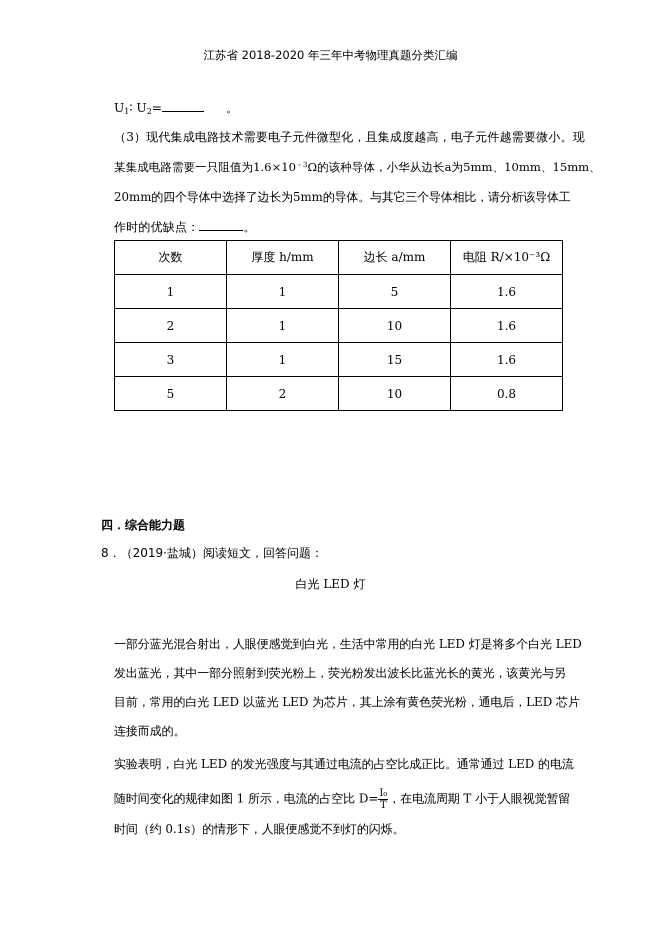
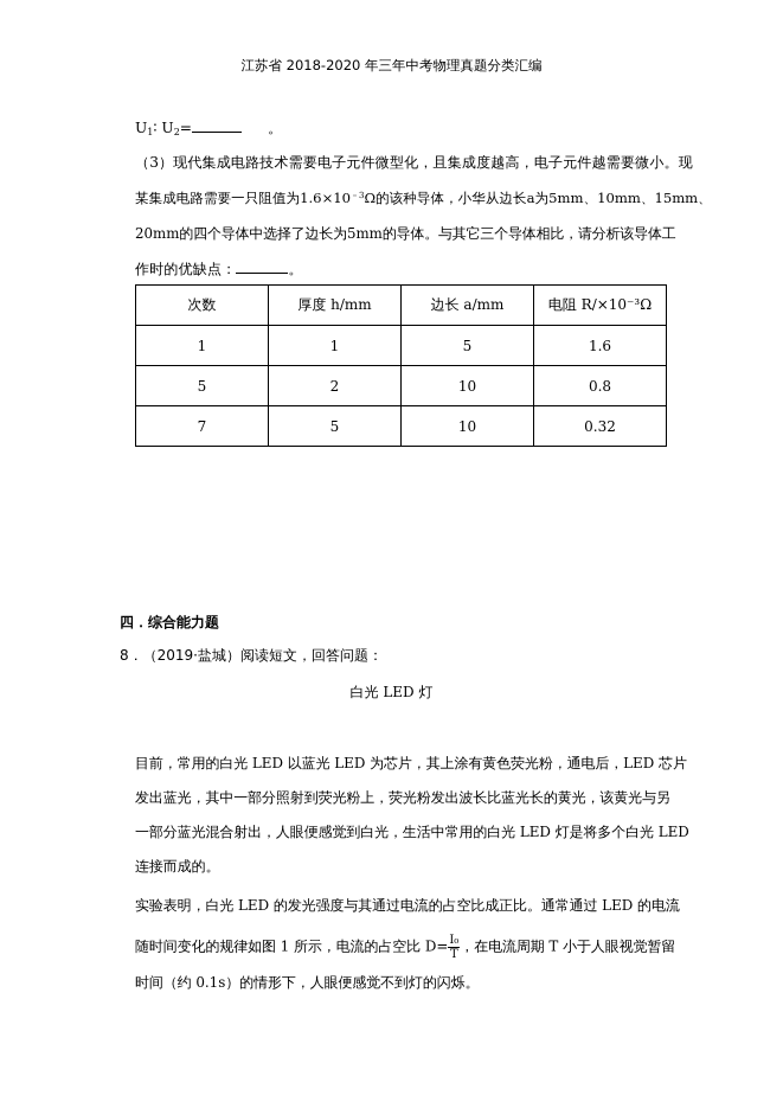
  江苏省 2018-2020 年三年中考物理真题分类汇编
  U1∶ U2= 。
  （3）现代集成电路技术需要电子元件微型化，且集成度越高，电子元件越需要微小。现
  某集成电路需要一只阻值为1.6×10－3Ω的该种导体，小华从边长a为5mm、10mm、15mm、
  20mm的四个导体中选择了边长为5mm的导体。与其它三个导体相比，请分析该导体工
  作时的优缺点： 。
  次数	厚度 h/mm	边长 a/mm	电阻 R/×10⁻³Ω
  1	1	5	1.6
- 2	1	10	1.6
- 3	1	15	1.6
  5	2	10	0.8
+ 7	5	10	0.32
  四．综合能力题
  8．（2019·盐城）阅读短文，回答问题：
  白光 LED 灯
- 一部分蓝光混合射出，人眼便感觉到白光，生活中常用的白光 LED 灯是将多个白光 LED
+ 目前，常用的白光 LED 以蓝光 LED 为芯片，其上涂有黄色荧光粉，通电后，LED 芯片
  发出蓝光，其中一部分照射到荧光粉上，荧光粉发出波长比蓝光长的黄光，该黄光与另
- 目前，常用的白光 LED 以蓝光 LED 为芯片，其上涂有黄色荧光粉，通电后，LED 芯片
+ 一部分蓝光混合射出，人眼便感觉到白光，生活中常用的白光 LED 灯是将多个白光 LED
  连接而成的。
  实验表明，白光 LED 的发光强度与其通过电流的占空比成正比。通常通过 LED 的电流
  随时间变化的规律如图 1 所示，电流的占空比 D=
  I₀
  T，在电流周期 T 小于人眼视觉暂留
  时间（约 0.1s）的情形下，人眼便感觉不到灯的闪烁。
